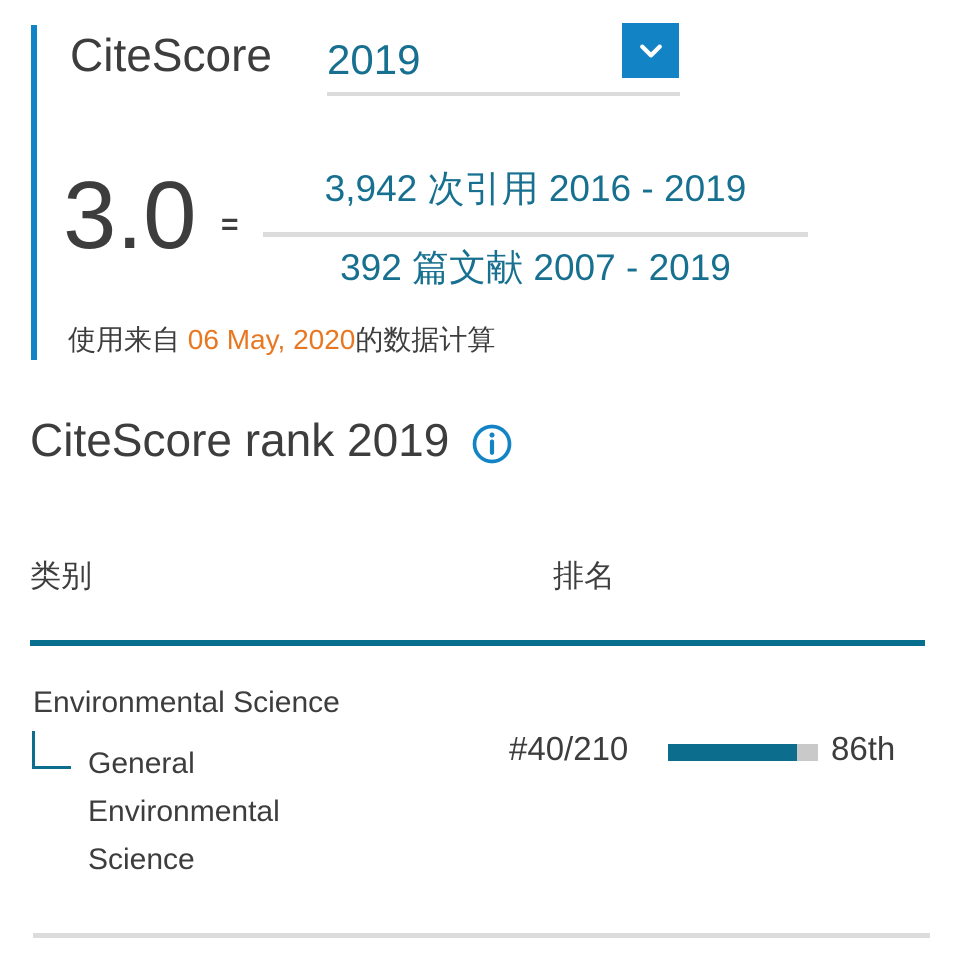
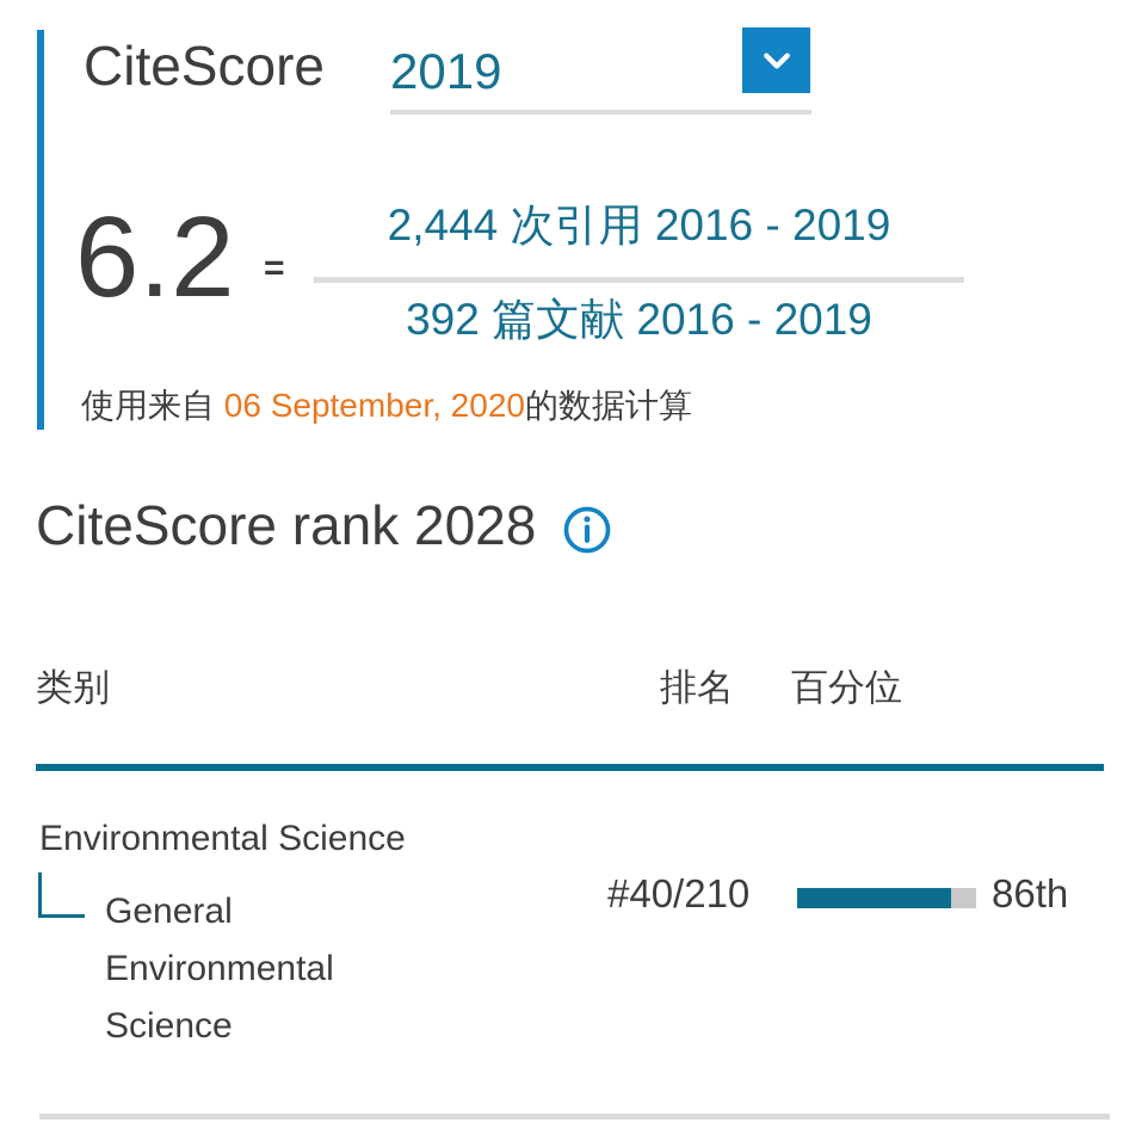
  CiteScore
  2019
- 3.0
+ 6.2
  =
- 3,942 次引用 2016 - 2019
+ 2,444 次引用 2016 - 2019
- 392 篇文献 2007 - 2019
+ 392 篇文献 2016 - 2019
- 使用来自 06 May, 2020的数据计算
+ 使用来自 06 September, 2020的数据计算
- CiteScore rank 2019
+ CiteScore rank 2028
  类别
  排名
+ 百分位
  Environmental Science
  General Environmental Science
  #40/210
  86th
